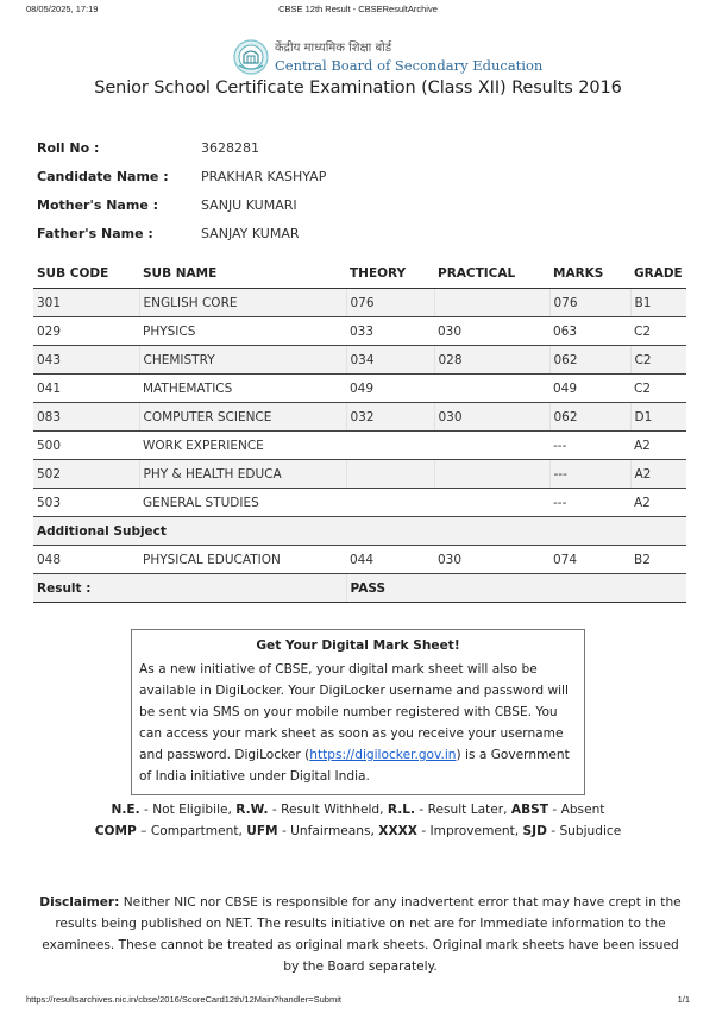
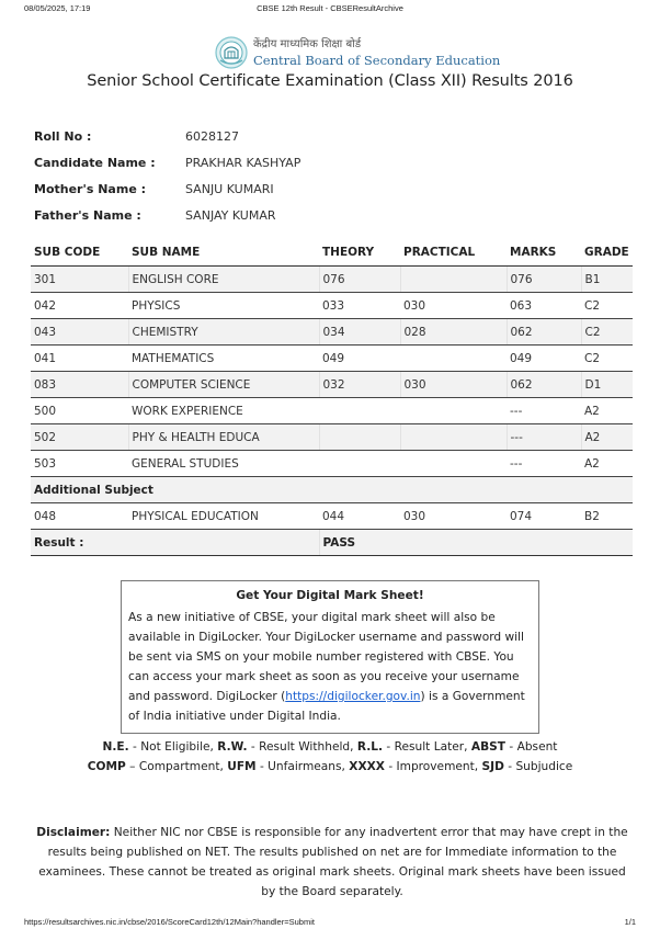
  08/05/2025, 17:19
  CBSE 12th Result - CBSEResultArchive
  केंद्रीय माध्यमिक शिक्षा बोर्ड
  Central Board of Secondary Education
  Senior School Certificate Examination (Class XII) Results 2016
  Roll No :
- 3628281
+ 6028127
  Candidate Name :
  PRAKHAR KASHYAP
  Mother's Name :
  SANJU KUMARI
  Father's Name :
  SANJAY KUMAR
  SUB CODE	SUB NAME	THEORY	PRACTICAL	MARKS	GRADE
  301	ENGLISH CORE	076		076	B1
- 029	PHYSICS	033	030	063	C2
+ 042	PHYSICS	033	030	063	C2
  043	CHEMISTRY	034	028	062	C2
  041	MATHEMATICS	049		049	C2
  083	COMPUTER SCIENCE	032	030	062	D1
  500	WORK EXPERIENCE			---	A2
  502	PHY & HEALTH EDUCA			---	A2
  503	GENERAL STUDIES			---	A2
  Additional Subject
  048	PHYSICAL EDUCATION	044	030	074	B2
  Result :	PASS
  Get Your Digital Mark Sheet!
  As a new initiative of CBSE, your digital mark sheet will also be available in DigiLocker. Your DigiLocker username and password will be sent via SMS on your mobile number registered with CBSE. You can access your mark sheet as soon as you receive your username and password. DigiLocker (https://digilocker.gov.in) is a Government of India initiative under Digital India.
  N.E. - Not Eligibile, R.W. - Result Withheld, R.L. - Result Later, ABST - Absent
  COMP – Compartment, UFM - Unfairmeans, XXXX - Improvement, SJD - Subjudice
- Disclaimer: Neither NIC nor CBSE is responsible for any inadvertent error that may have crept in the results being published on NET. The results initiative on net are for Immediate information to the examinees. These cannot be treated as original mark sheets. Original mark sheets have been issued by the Board separately.
+ Disclaimer: Neither NIC nor CBSE is responsible for any inadvertent error that may have crept in the results being published on NET. The results published on net are for Immediate information to the examinees. These cannot be treated as original mark sheets. Original mark sheets have been issued by the Board separately.
  https://resultsarchives.nic.in/cbse/2016/ScoreCard12th/12Main?handler=Submit
  1/1
